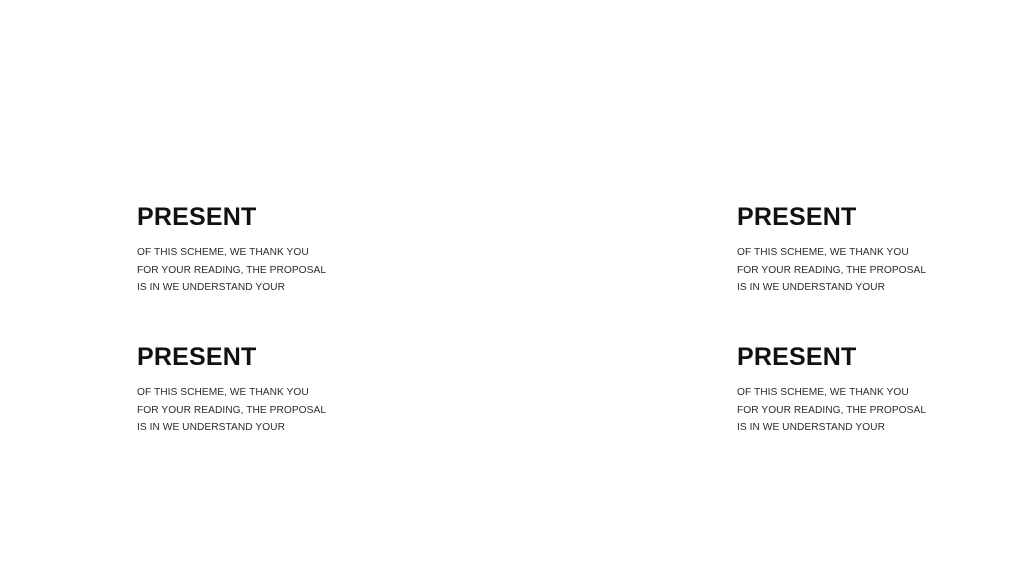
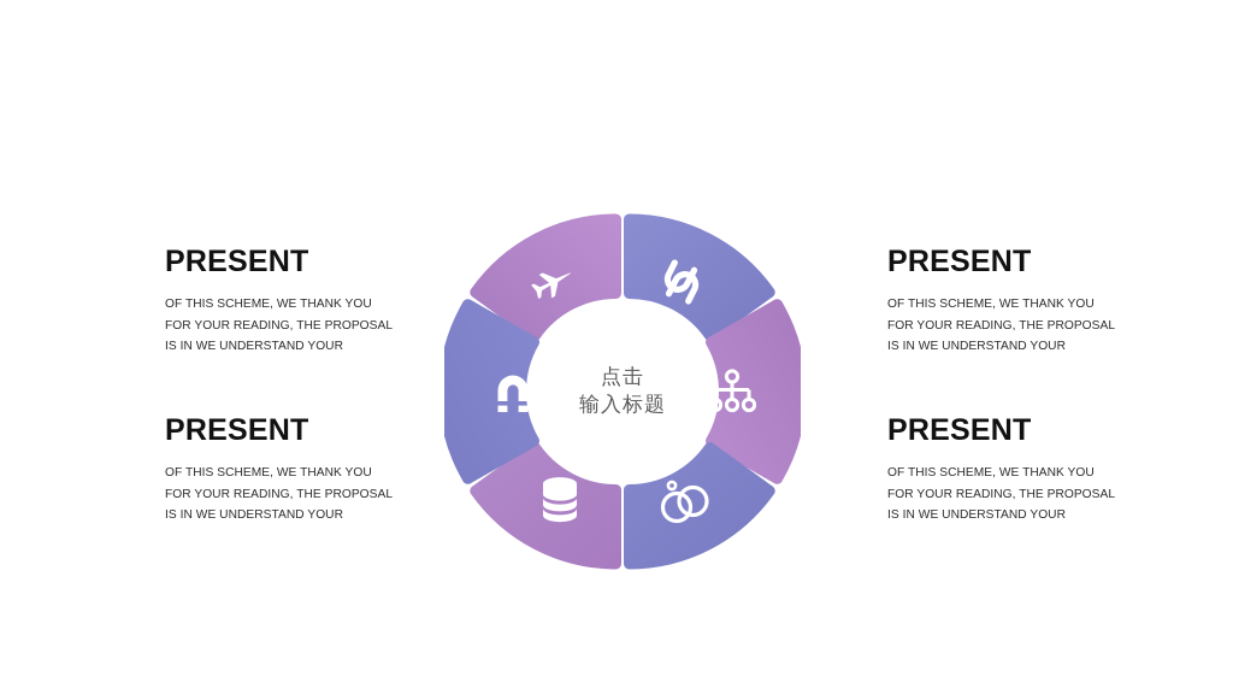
  PRESENT
  OF THIS SCHEME, WE THANK YOU
  FOR YOUR READING, THE PROPOSAL
  IS IN WE UNDERSTAND YOUR
  PRESENT
  OF THIS SCHEME, WE THANK YOU
  FOR YOUR READING, THE PROPOSAL
  IS IN WE UNDERSTAND YOUR
  PRESENT
  OF THIS SCHEME, WE THANK YOU
  FOR YOUR READING, THE PROPOSAL
  IS IN WE UNDERSTAND YOUR
  PRESENT
  OF THIS SCHEME, WE THANK YOU
  FOR YOUR READING, THE PROPOSAL
  IS IN WE UNDERSTAND YOUR
+ 点击
+ 输入标题
